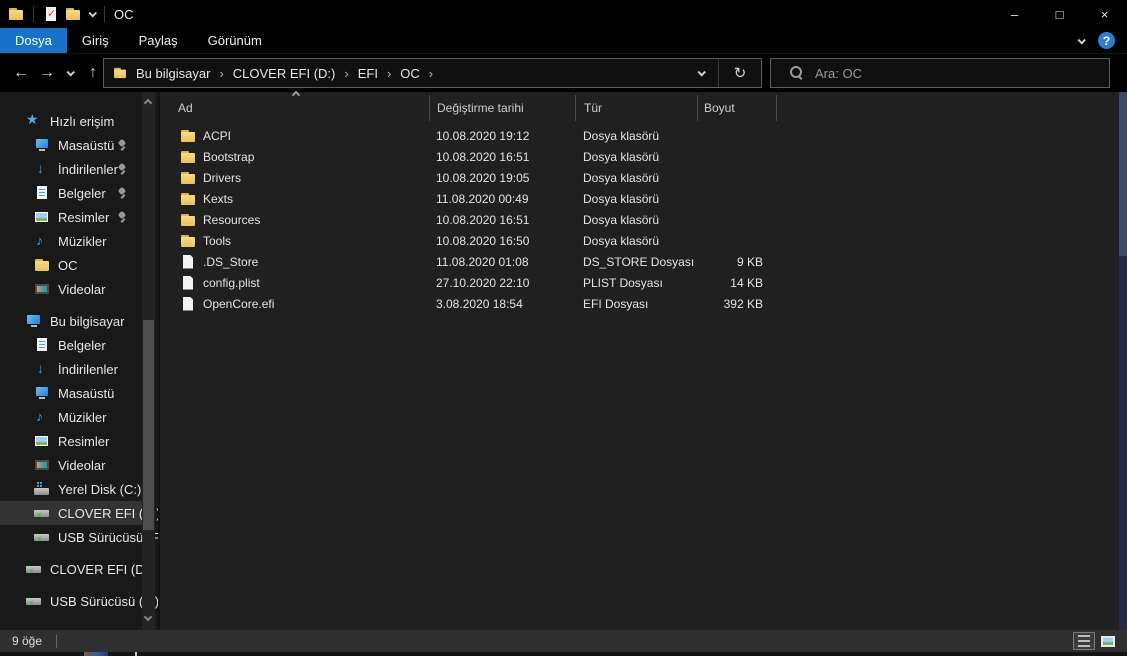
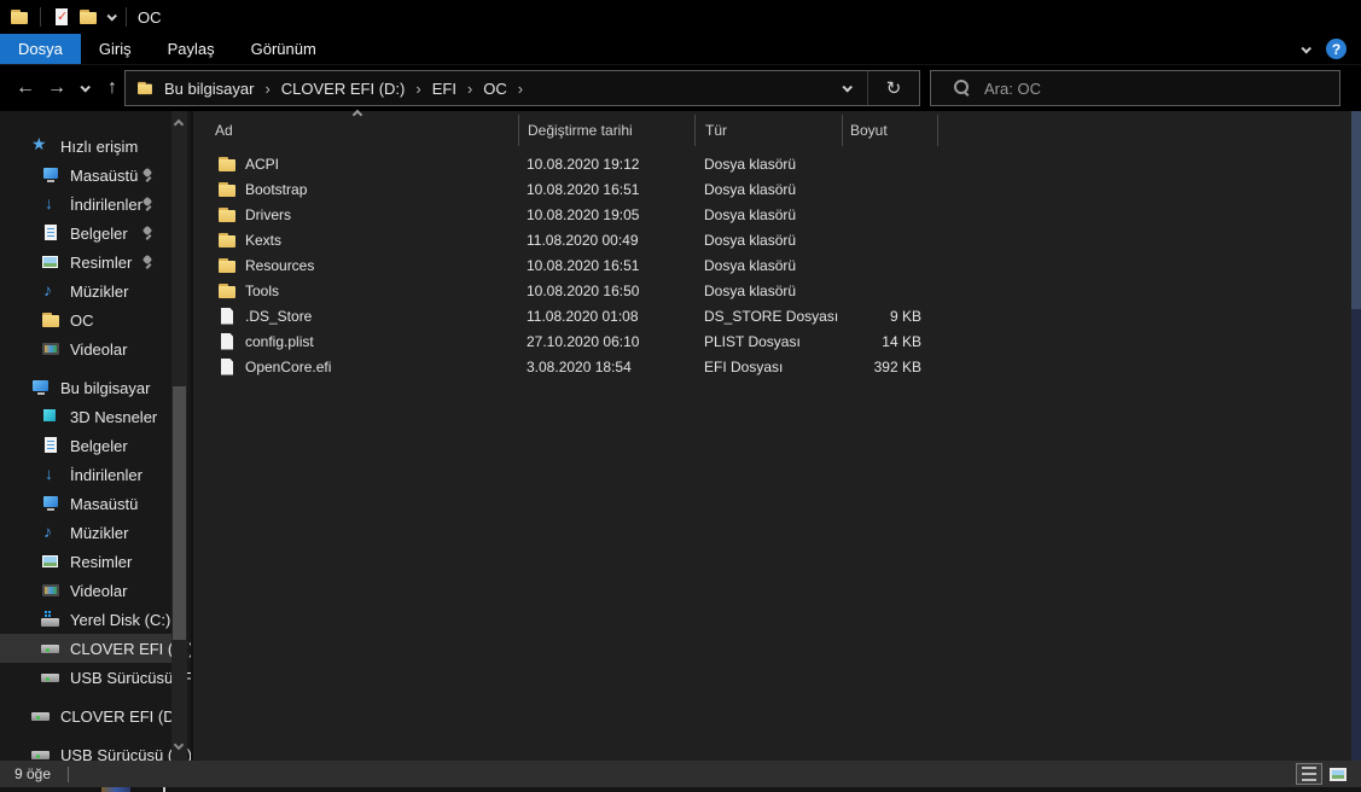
  OC
- –
- □
- ×
  Dosya
  Giriş
  Paylaş
  Görünüm
  ?
  ←
  →
  ↑
  Bu bilgisayar
  CLOVER EFI (D:)
  EFI
  OC
  ↻
  Ara: OC
  Hızlı erişim
  Masaüstü
  İndirilenle
  Belgeler
  Resimler
  Müzikler
  OC
  Videolar
  Bu bilgisayar
+ 3D Nesneler
  Belgeler
  İndirilenler
  Masaüstü
  Müzikler
  Resimler
  Videolar
  Yerel Disk (C:)
  USB SürücüsüF
  CLOVER EFI (D
  USB Sürücüsü)
  Ad
  Değiştirme tarihi
  Tür
  Boyut
  ACPI
  10.08.2020 19:12
  Dosya klasörü
  Bootstrap
  10.08.2020 16:51
  Dosya klasörü
  Drivers
  10.08.2020 19:05
  Dosya klasörü
  Kexts
  11.08.2020 00:49
  Dosya klasörü
  Resources
  10.08.2020 16:51
  Dosya klasörü
  Tools
  10.08.2020 16:50
  Dosya klasörü
  .DS_Store
  11.08.2020 01:08
  DS_STORE Dosyası
  9 KB
  config.plist
- 27.10.2020 22:10
+ 27.10.2020 06:10
  PLIST Dosyası
  14 KB
  OpenCore.efi
  3.08.2020 18:54
  EFI Dosyası
  392 KB
  9 öğe
